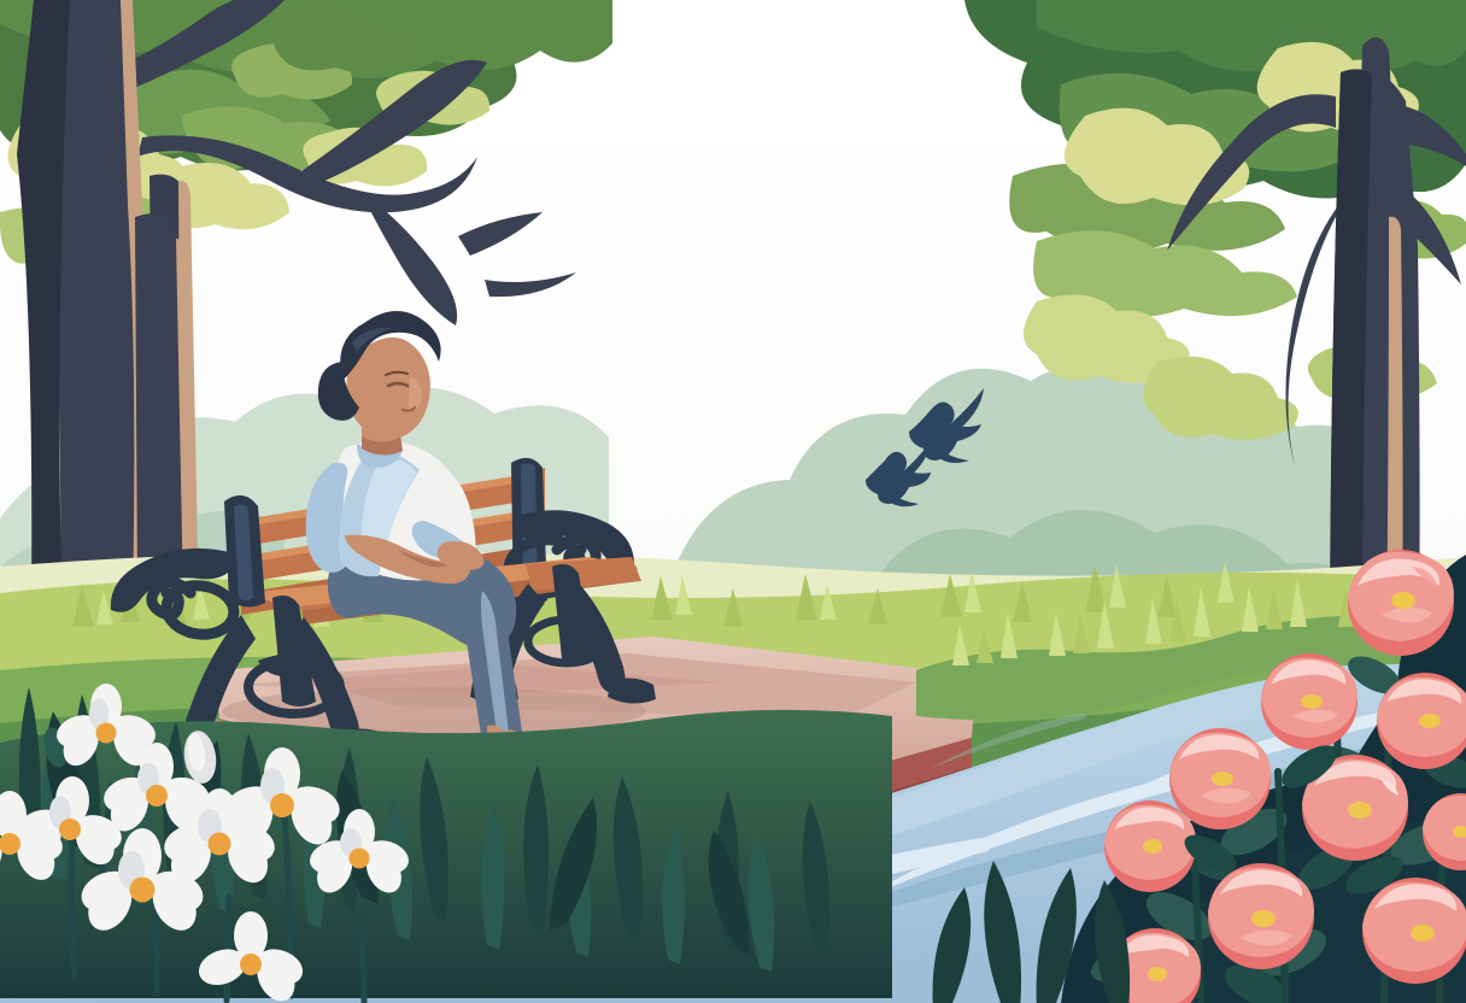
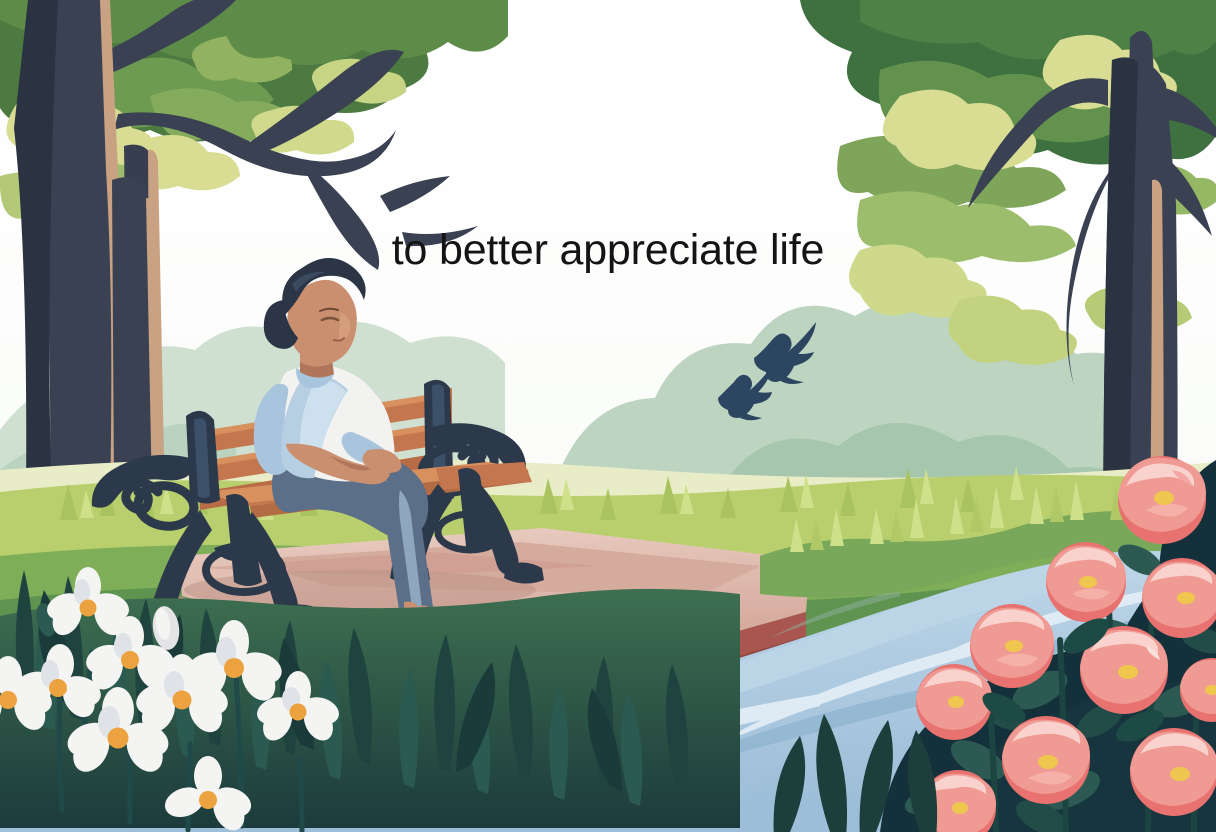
+ to better appreciate life
